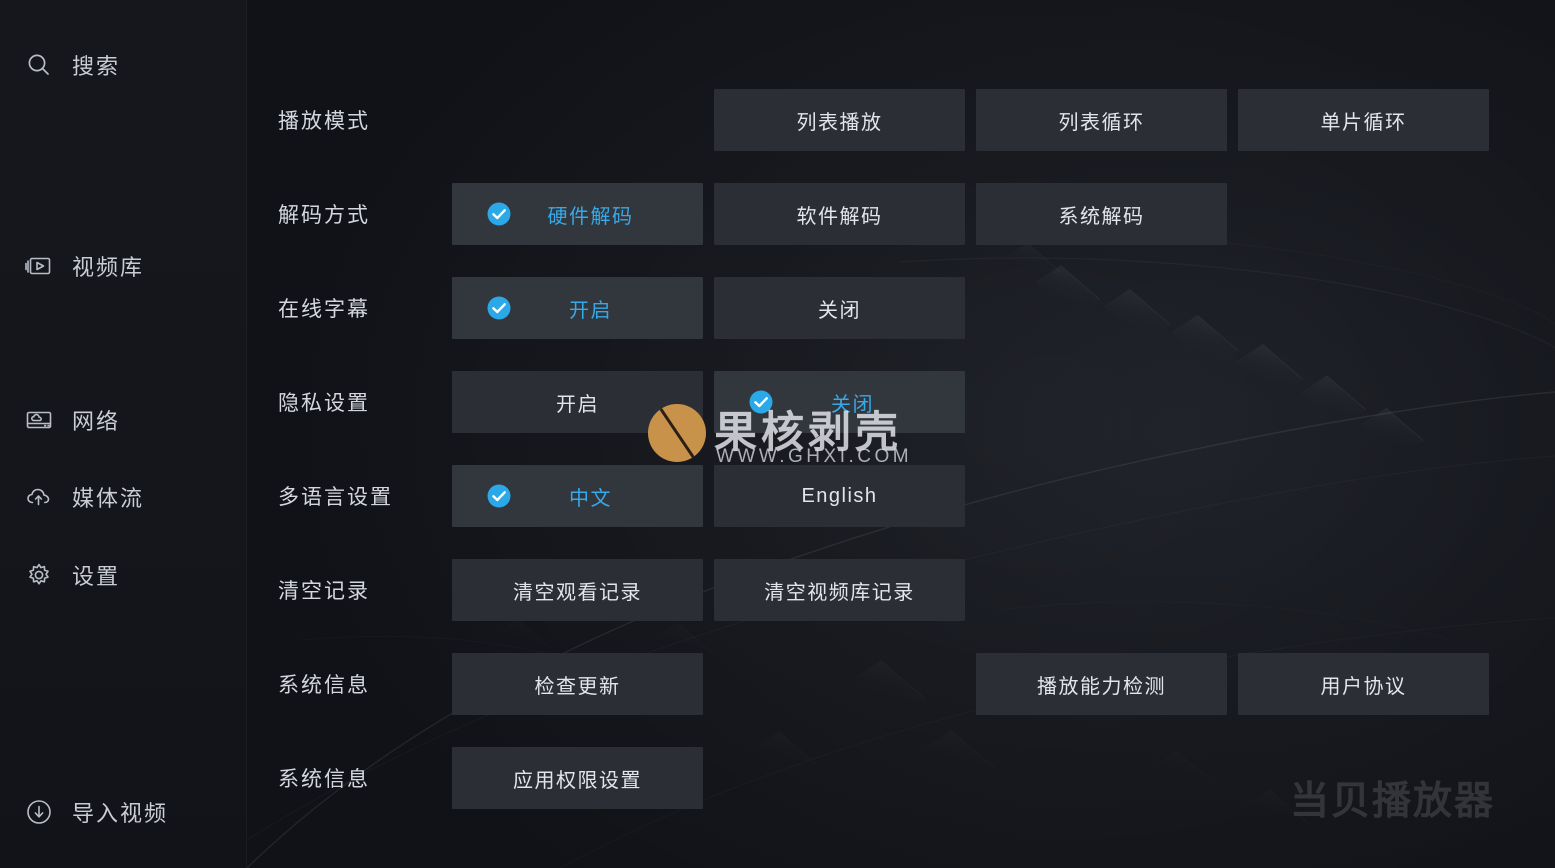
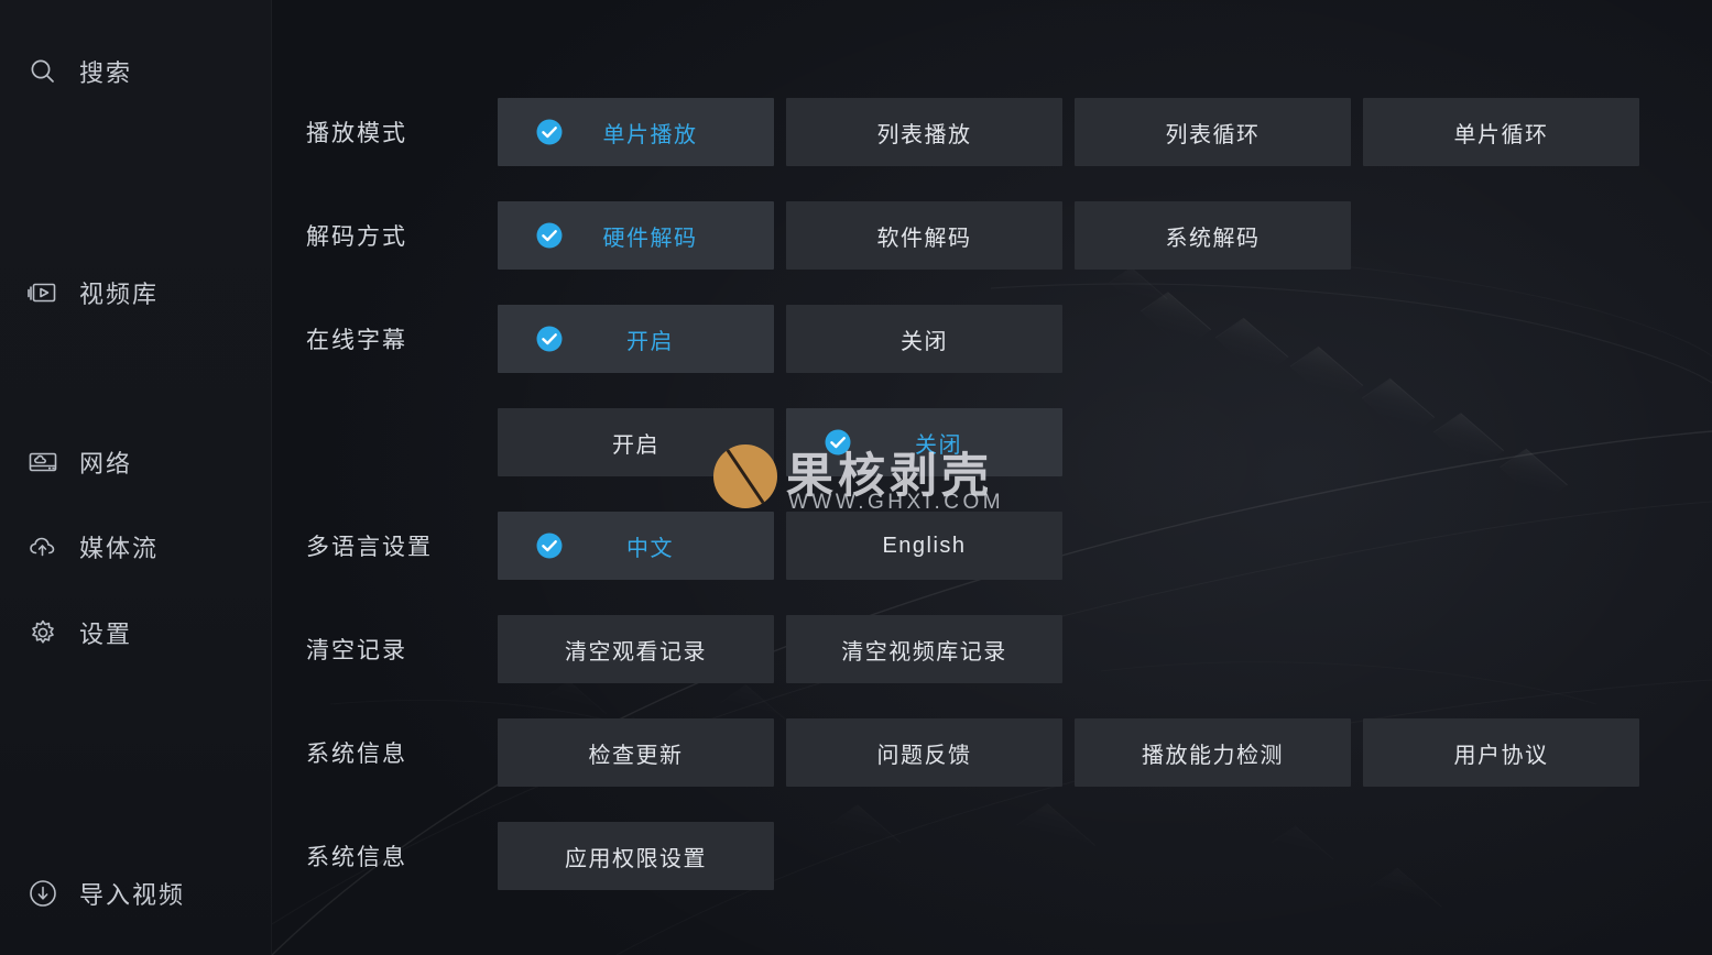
  搜索
  视频库
  网络
  媒体流
  设置
  导入视频
  播放模式
+ 单片播放
  列表播放
  列表循环
  单片循环
  解码方式
  硬件解码
  软件解码
  系统解码
  在线字幕
  开启
  关闭
- 隐私设置
  开启
  关闭
  多语言设置
  中文
  English
  清空记录
  清空观看记录
  清空视频库记录
  系统信息
  检查更新
+ 问题反馈
  播放能力检测
  用户协议
  系统信息
  应用权限设置
  果核剥壳
  WWW.GHXI.COM
- 当贝播放器
